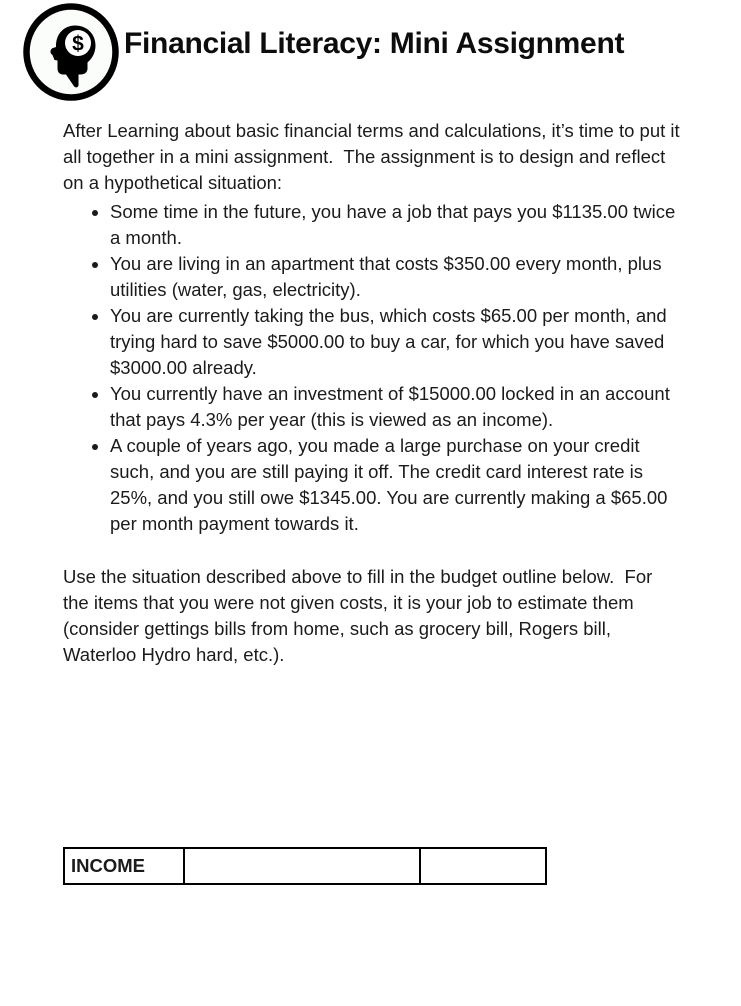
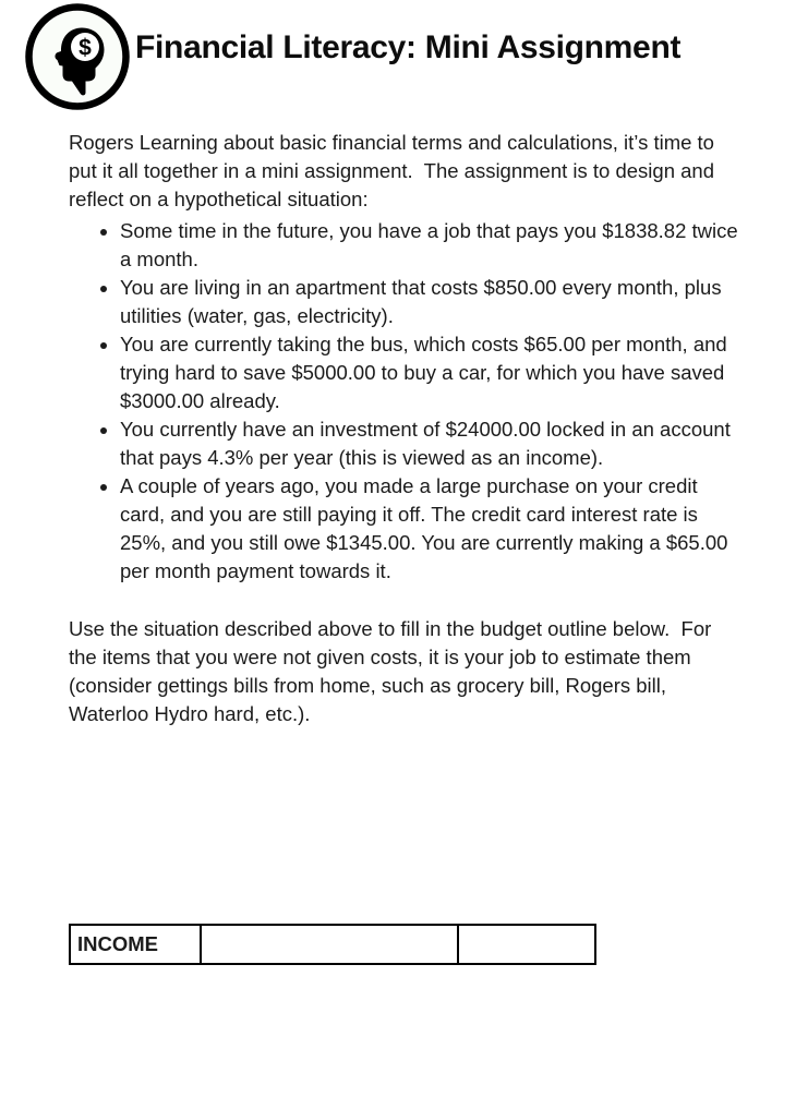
  $
  Financial Literacy: Mini Assignment
- After Learning about basic financial terms and calculations, it’s time to put it all together in a mini assignment. The assignment is to design and reflect on a hypothetical situation:
+ Rogers Learning about basic financial terms and calculations, it’s time to put it all together in a mini assignment. The assignment is to design and reflect on a hypothetical situation:
- Some time in the future, you have a job that pays you $1135.00 twice a month.
+ Some time in the future, you have a job that pays you $1838.82 twice a month.
- You are living in an apartment that costs $350.00 every month, plus utilities (water, gas, electricity).
+ You are living in an apartment that costs $850.00 every month, plus utilities (water, gas, electricity).
  You are currently taking the bus, which costs $65.00 per month, and trying hard to save $5000.00 to buy a car, for which you have saved $3000.00 already.
- You currently have an investment of $15000.00 locked in an account that pays 4.3% per year (this is viewed as an income).
+ You currently have an investment of $24000.00 locked in an account that pays 4.3% per year (this is viewed as an income).
- A couple of years ago, you made a large purchase on your credit such, and you are still paying it off. The credit card interest rate is 25%, and you still owe $1345.00. You are currently making a $65.00 per month payment towards it.
+ A couple of years ago, you made a large purchase on your credit card, and you are still paying it off. The credit card interest rate is 25%, and you still owe $1345.00. You are currently making a $65.00 per month payment towards it.
  Use the situation described above to fill in the budget outline below. For the items that you were not given costs, it is your job to estimate them (consider gettings bills from home, such as grocery bill, Rogers bill, Waterloo Hydro hard, etc.).
  INCOME
